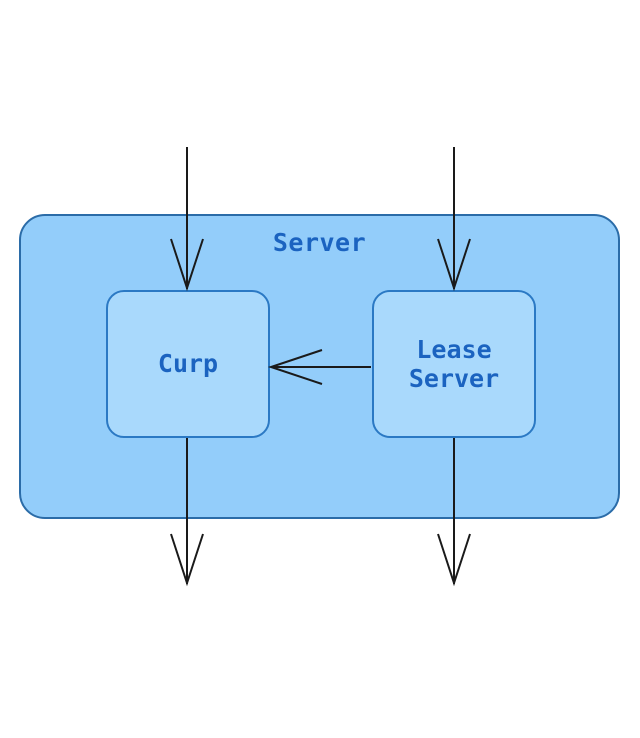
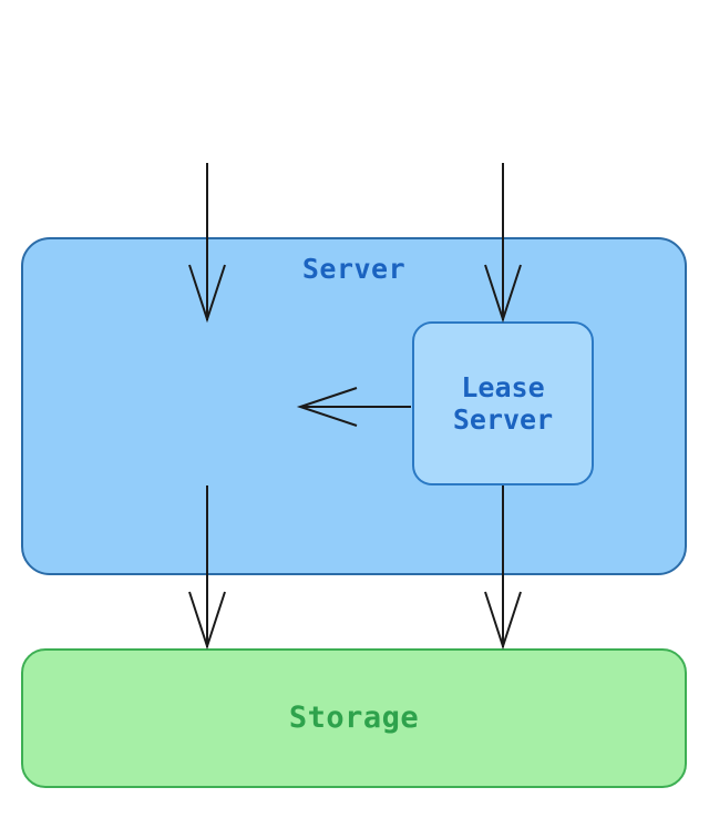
  Server
- Curp
  Lease
  Server
+ Storage
